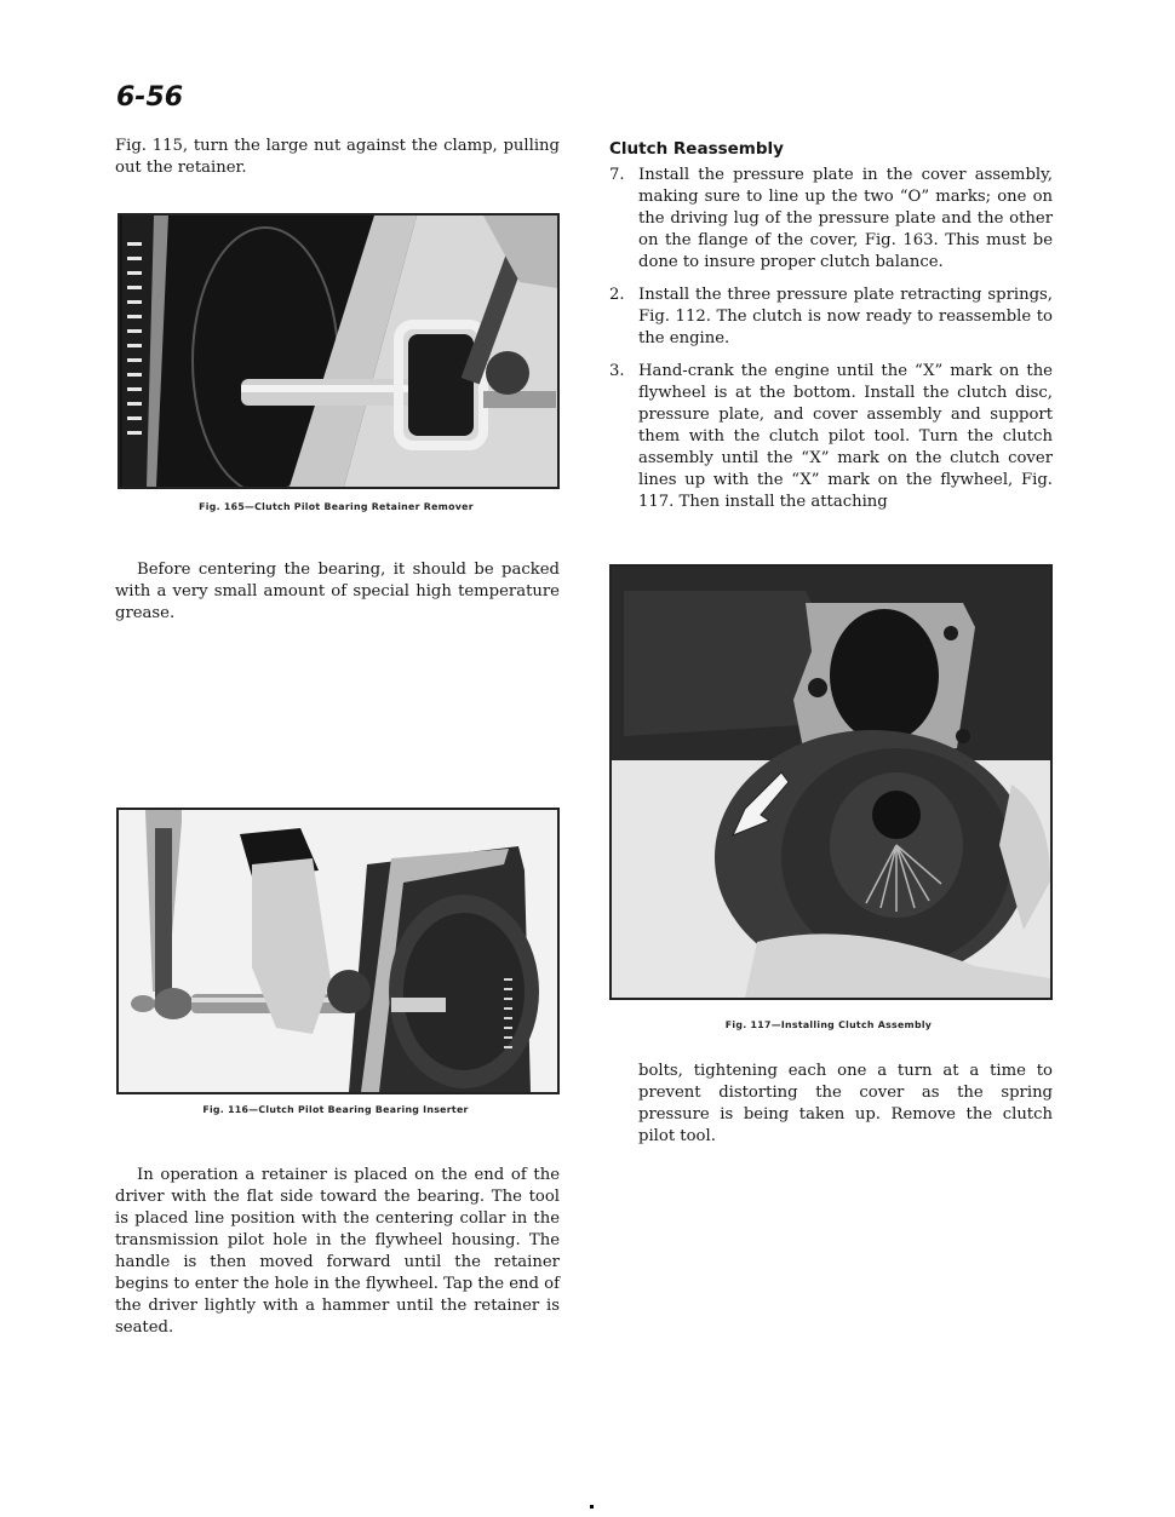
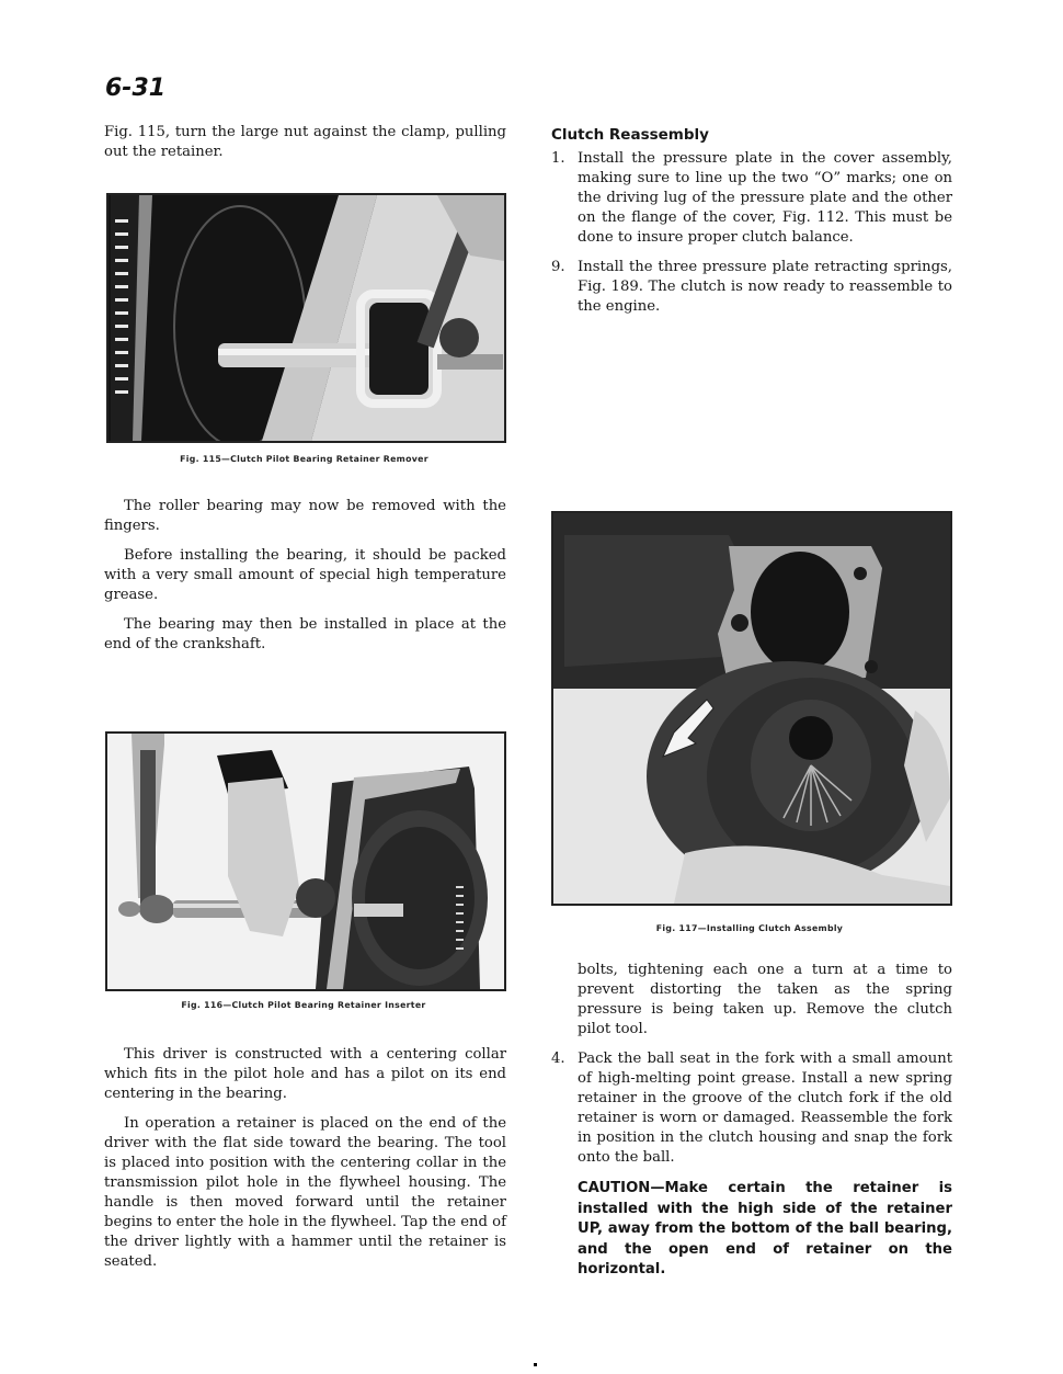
- 6-56
+ 6-31
  Fig. 115, turn the large nut against the clamp, pulling out the retainer.
- Fig. 165—Clutch Pilot Bearing Retainer Remover
+ Fig. 115—Clutch Pilot Bearing Retainer Remover
+ The roller bearing may now be removed with the fingers.
- Before centering the bearing, it should be packed with a very small amount of special high temperature grease.
+ Before installing the bearing, it should be packed with a very small amount of special high temperature grease.
+ The bearing may then be installed in place at the end of the crankshaft.
- Fig. 116—Clutch Pilot Bearing Bearing Inserter
+ Fig. 116—Clutch Pilot Bearing Retainer Inserter
+ This driver is constructed with a centering collar which fits in the pilot hole and has a pilot on its end centering in the bearing.
- In operation a retainer is placed on the end of the driver with the flat side toward the bearing. The tool is placed line position with the centering collar in the transmission pilot hole in the flywheel housing. The handle is then moved forward until the retainer begins to enter the hole in the flywheel. Tap the end of the driver lightly with a hammer until the retainer is seated.
+ In operation a retainer is placed on the end of the driver with the flat side toward the bearing. The tool is placed into position with the centering collar in the transmission pilot hole in the flywheel housing. The handle is then moved forward until the retainer begins to enter the hole in the flywheel. Tap the end of the driver lightly with a hammer until the retainer is seated.
  Clutch Reassembly
- 7.
+ 1.
- Install the pressure plate in the cover assembly, making sure to line up the two “O” marks; one on the driving lug of the pressure plate and the other on the flange of the cover, Fig. 163. This must be done to insure proper clutch balance.
+ Install the pressure plate in the cover assembly, making sure to line up the two “O” marks; one on the driving lug of the pressure plate and the other on the flange of the cover, Fig. 112. This must be done to insure proper clutch balance.
- 2.
+ 9.
- Install the three pressure plate retracting springs, Fig. 112. The clutch is now ready to reassemble to the engine.
+ Install the three pressure plate retracting springs, Fig. 189. The clutch is now ready to reassemble to the engine.
- 3.
- Hand-crank the engine until the “X” mark on the flywheel is at the bottom. Install the clutch disc, pressure plate, and cover assembly and support them with the clutch pilot tool. Turn the clutch assembly until the “X” mark on the clutch cover lines up with the “X” mark on the flywheel, Fig. 117. Then install the attaching
  Fig. 117—Installing Clutch Assembly
- bolts, tightening each one a turn at a time to prevent distorting the cover as the spring pressure is being taken up. Remove the clutch pilot tool.
+ bolts, tightening each one a turn at a time to prevent distorting the taken as the spring pressure is being taken up. Remove the clutch pilot tool.
+ 4.
+ Pack the ball seat in the fork with a small amount of high-melting point grease. Install a new spring retainer in the groove of the clutch fork if the old retainer is worn or damaged. Reassemble the fork in position in the clutch housing and snap the fork onto the ball.
+ CAUTION—Make certain the retainer is installed with the high side of the retainer UP, away from the bottom of the ball bearing, and the open end of retainer on the horizontal.
